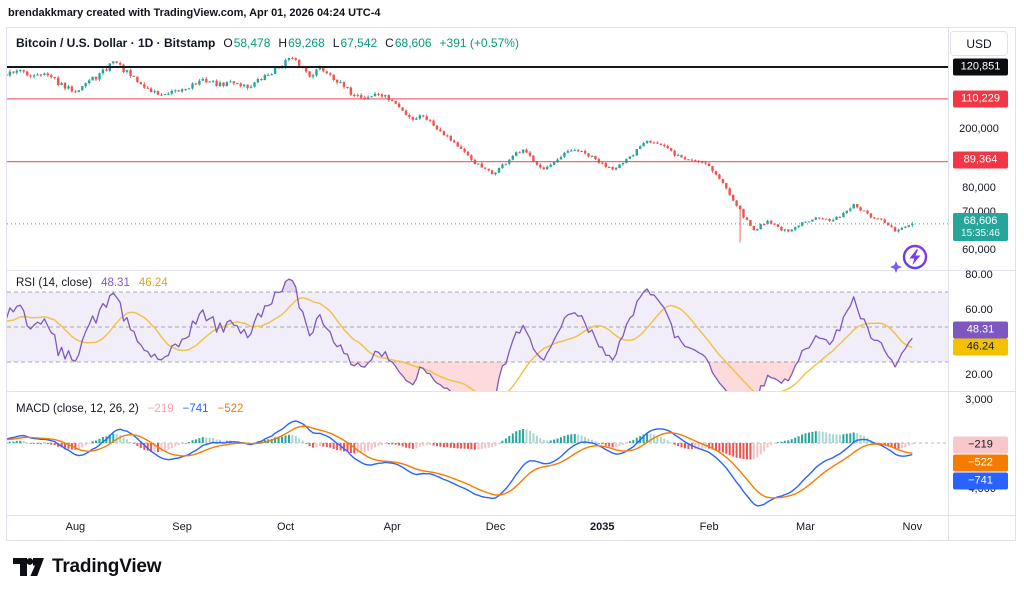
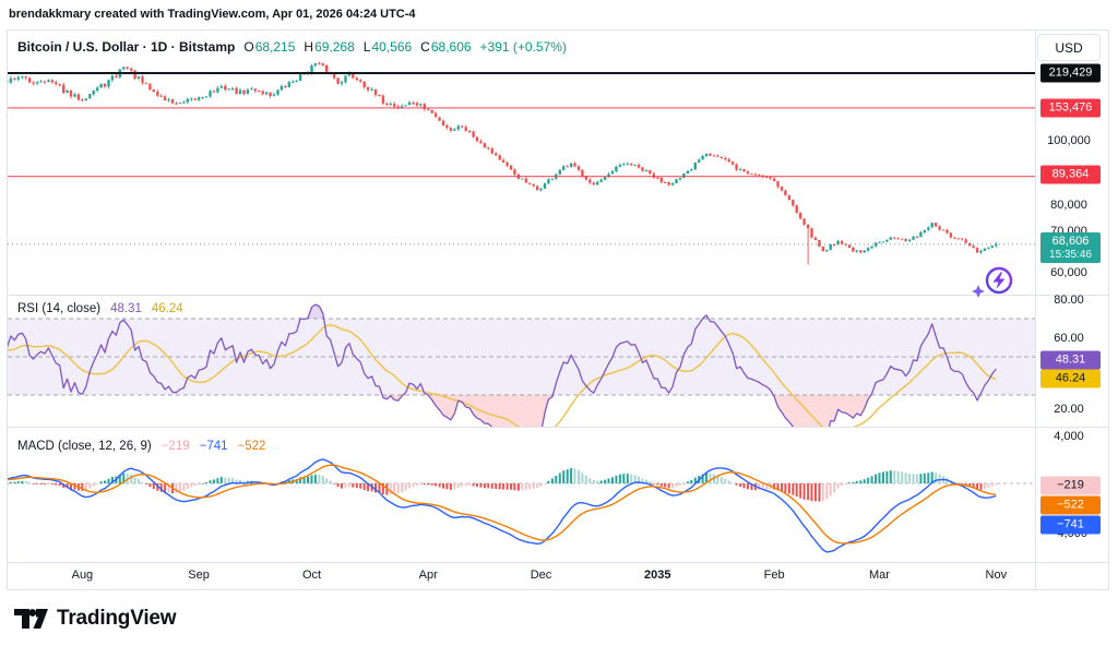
  brendakkmary created with TradingView.com, Apr 01, 2026 04:24 UTC-4
  Bitcoin / U.S. Dollar · 1D · Bitstamp
  O
- 58,478
+ 68,215
  H
  69,268
  L
- 67,542
+ 40,566
  C
  68,606
  +391 (+0.57%)
  RSI (14, close)
  48.31
  46.24
- MACD (close, 12, 26, 2)
+ MACD (close, 12, 26, 9)
  −219
  −741
  −522
  USD
- 120,851
+ 219,429
- 110,229
+ 153,476
- 200,000
+ 100,000
  89,364
  80,000
  70,000
  68,606
  15:35:46
  60,000
  80.00
  60.00
  48.31
  46.24
  20.00
- 3,000
+ 4,000
  −219
  −522
  −741
  Aug
  Sep
  Oct
  Apr
  Dec
  2035
  Feb
  Mar
  Nov
  TradingView
